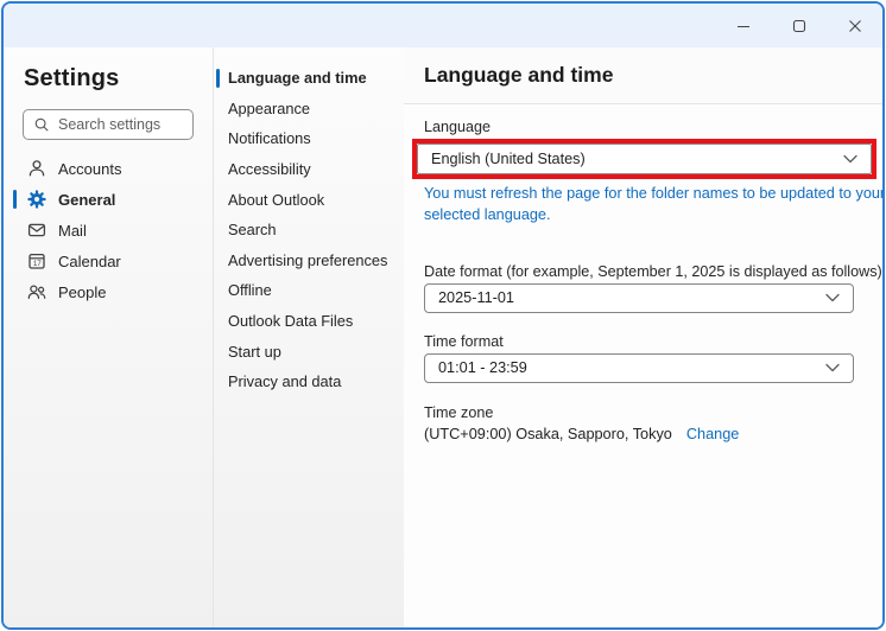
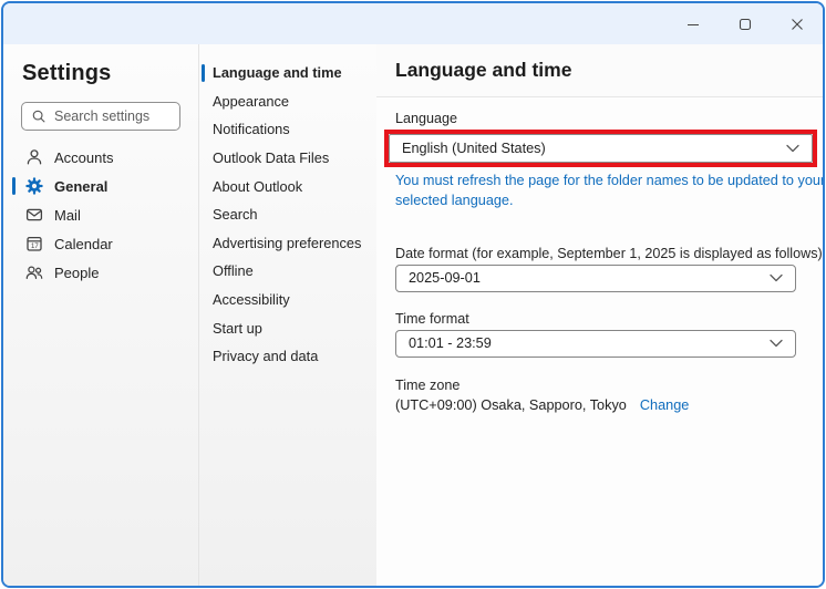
  Settings
  Search settings
  Accounts
  General
  Mail
  Calendar
  People
  Language and time
  Appearance
  Notifications
- Accessibility
+ Outlook Data Files
  About Outlook
  Search
  Advertising preferences
  Offline
- Outlook Data Files
+ Accessibility
  Start up
  Privacy and data
  Language and time
  Language
  English (United States)
  You must refresh the page for the folder names to be updated to you selected language.
  Date format (for example, September 1, 2025 is displayed as follows)
- 2025-11-01
+ 2025-09-01
  Time format
  01:01 - 23:59
  Time zone
  (UTC+09:00) Osaka, Sapporo, Tokyo
  Change
